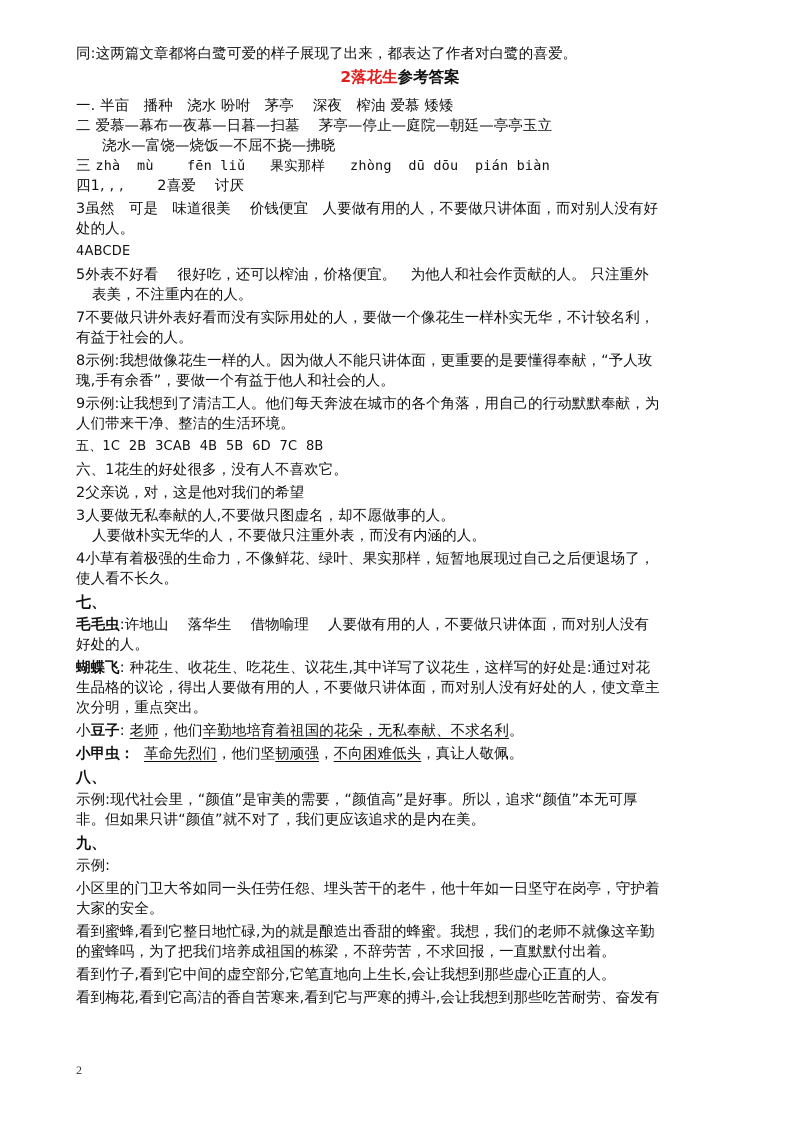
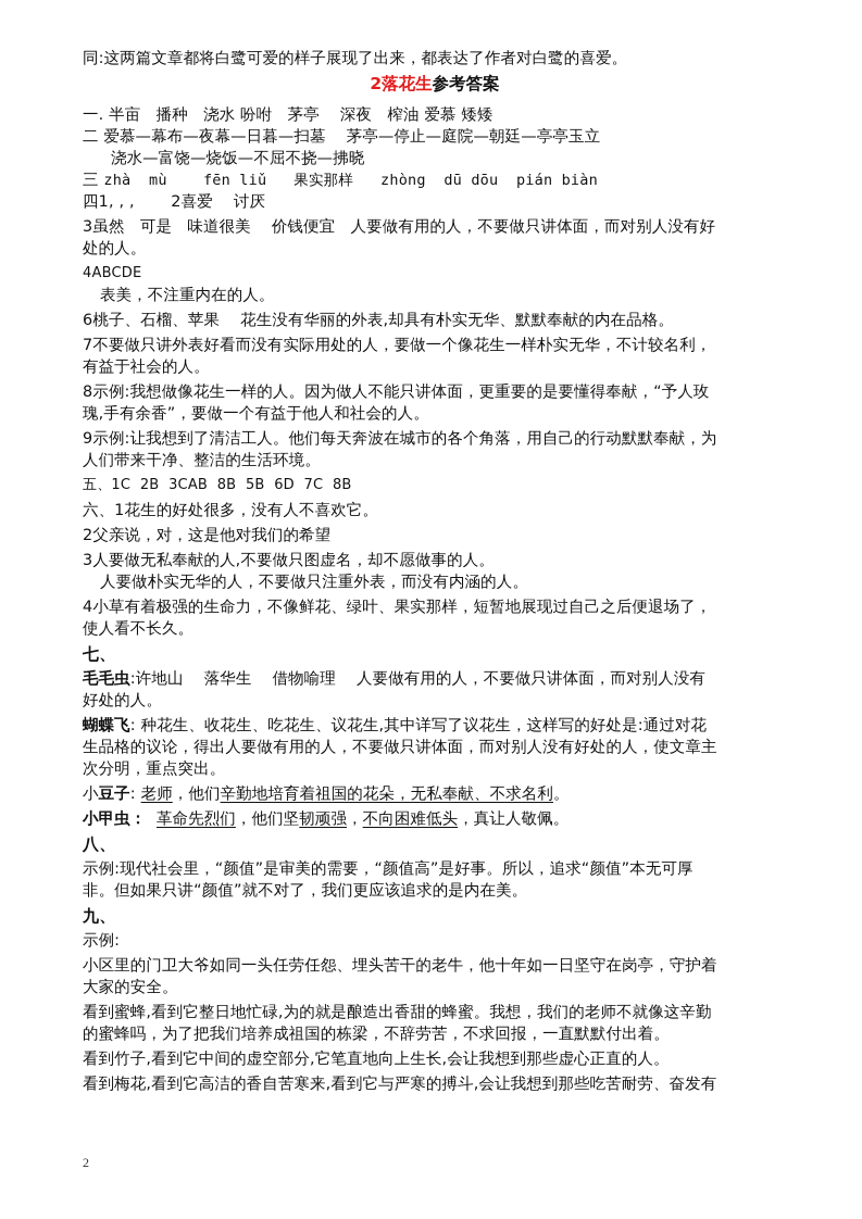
  同:这两篇文章都将白鹭可爱的样子展现了出来，都表达了作者对白鹭的喜爱。
  2落花生参考答案
  一. 半亩 播种 浇水 吩咐 茅亭 深夜 榨油 爱慕 矮矮
  二 爱慕—幕布—夜幕—日暮—扫墓 茅亭—停止—庭院—朝廷—亭亭玉立
  浇水—富饶—烧饭—不屈不挠—拂晓
  三 zhà mù fēn liǔ 果实那样 zhòng dū dōu pián biàn
  四1, , , 2喜爱 讨厌
  3虽然 可是 味道很美 价钱便宜 人要做有用的人，不要做只讲体面，而对别人没有好
  处的人。
  4ABCDE
- 5外表不好看 很好吃，还可以榨油，价格便宜。 为他人和社会作贡献的人。 只注重外
  表美，不注重内在的人。
+ 6桃子、石榴、苹果 花生没有华丽的外表,却具有朴实无华、默默奉献的内在品格。
  7不要做只讲外表好看而没有实际用处的人，要做一个像花生一样朴实无华，不计较名利，
  有益于社会的人。
  8示例:我想做像花生一样的人。因为做人不能只讲体面，更重要的是要懂得奉献，“予人玫
  瑰,手有余香”，要做一个有益于他人和社会的人。
  9示例:让我想到了清洁工人。他们每天奔波在城市的各个角落，用自己的行动默默奉献，为
  人们带来干净、整洁的生活环境。
- 五、1C 2B 3CAB 4B 5B 6D 7C 8B
+ 五、1C 2B 3CAB 8B 5B 6D 7C 8B
  六、1花生的好处很多，没有人不喜欢它。
  2父亲说，对，这是他对我们的希望
  3人要做无私奉献的人,不要做只图虚名，却不愿做事的人。
  人要做朴实无华的人，不要做只注重外表，而没有内涵的人。
  4小草有着极强的生命力，不像鲜花、绿叶、果实那样，短暂地展现过自己之后便退场了，
  使人看不长久。
  七、
  毛毛虫:许地山 落华生 借物喻理 人要做有用的人，不要做只讲体面，而对别人没有
  好处的人。
  蝴蝶飞: 种花生、收花生、吃花生、议花生,其中详写了议花生，这样写的好处是:通过对花
  生品格的议论，得出人要做有用的人，不要做只讲体面，而对别人没有好处的人，使文章主
  次分明，重点突出。
  小豆子: 老师，他们辛勤地培育着祖国的花朵，无私奉献、不求名利。
  小甲虫： 革命先烈们，他们坚韧顽强，不向困难低头，真让人敬佩。
  八、
  示例:现代社会里，“颜值”是审美的需要，“颜值高”是好事。所以，追求“颜值”本无可厚
  非。但如果只讲“颜值”就不对了，我们更应该追求的是内在美。
  九、
  示例:
  小区里的门卫大爷如同一头任劳任怨、埋头苦干的老牛，他十年如一日坚守在岗亭，守护着
  大家的安全。
  看到蜜蜂,看到它整日地忙碌,为的就是酿造出香甜的蜂蜜。我想，我们的老师不就像这辛勤
  的蜜蜂吗，为了把我们培养成祖国的栋梁，不辞劳苦，不求回报，一直默默付出着。
  看到竹子,看到它中间的虚空部分,它笔直地向上生长,会让我想到那些虚心正直的人。
  看到梅花,看到它高洁的香自苦寒来,看到它与严寒的搏斗,会让我想到那些吃苦耐劳、奋发有
  2
